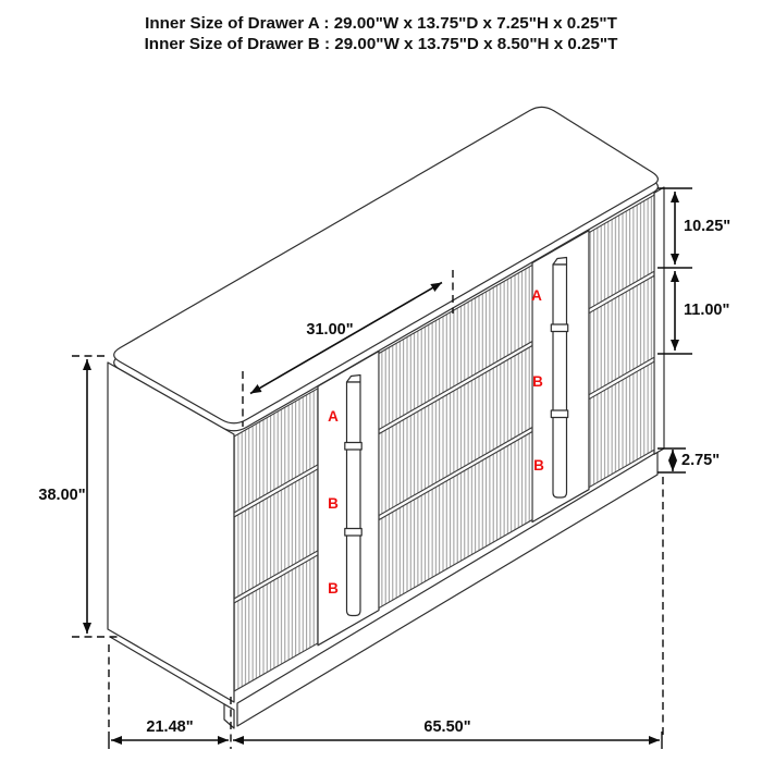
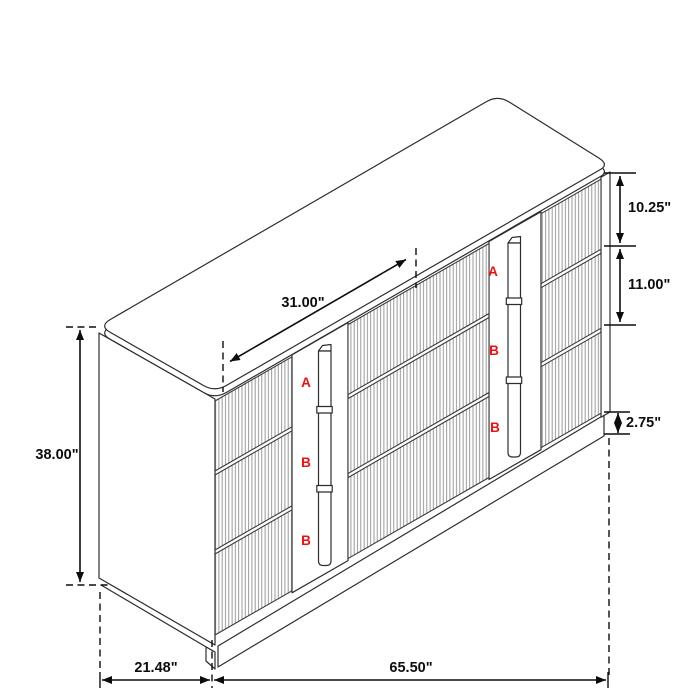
  A
  B
  B
  A
  B
  B
  38.00"
  31.00"
  10.25"
  11.00"
  2.75"
  21.48"
  65.50"
- Inner Size of Drawer A : 29.00"W x 13.75"D x 7.25"H x 0.25"T
- Inner Size of Drawer B : 29.00"W x 13.75"D x 8.50"H x 0.25"T
